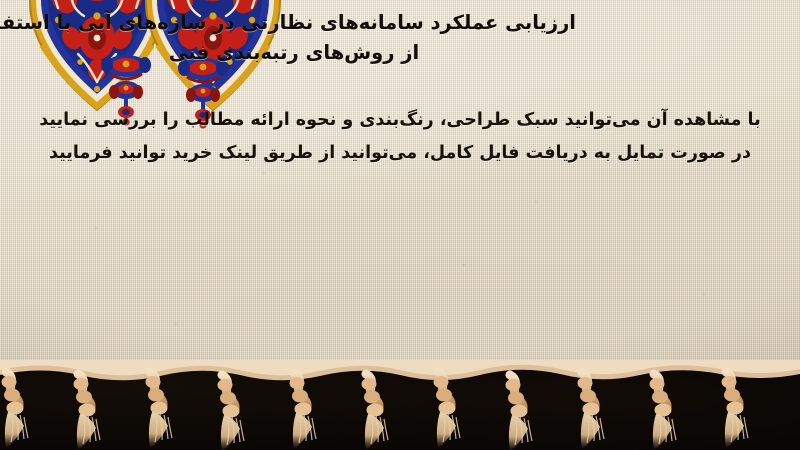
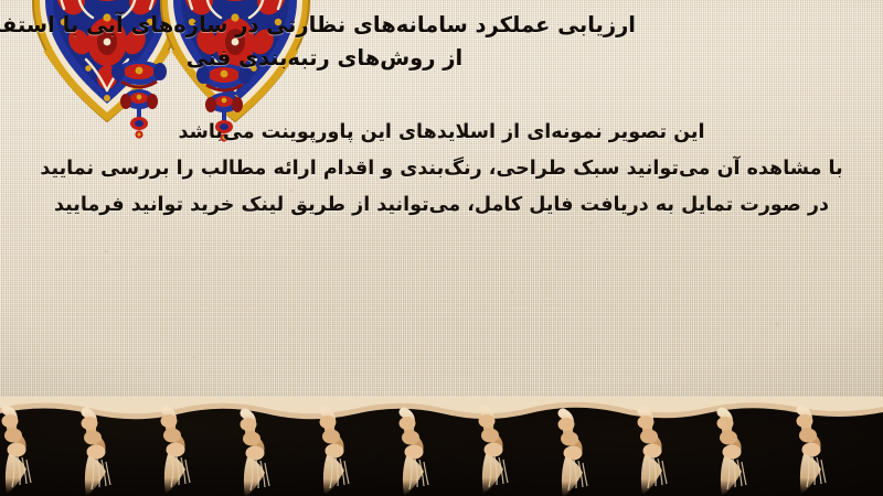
  ارزیابی عملکرد سامانه‌های نظارتی در سازه‌های آبی با استف
  از روشهای رتبه‌بندی فنی
+ این تصویر نمونه‌ای از اسلایدهای این پاورپوینت می‌باشد
- با مشاهده آن می‌توانید سبک طراحی، رنگ‌بندی و نحوه ارائه مطالب را بررسی نمایید
+ با مشاهده آن می‌توانید سبک طراحی، رنگ‌بندی و اقدام ارائه مطالب را بررسی نمایید
  در صورت تمایل به دریافت فایل کامل، می‌توانید از طریق لینک خرید توانید فرمایید
